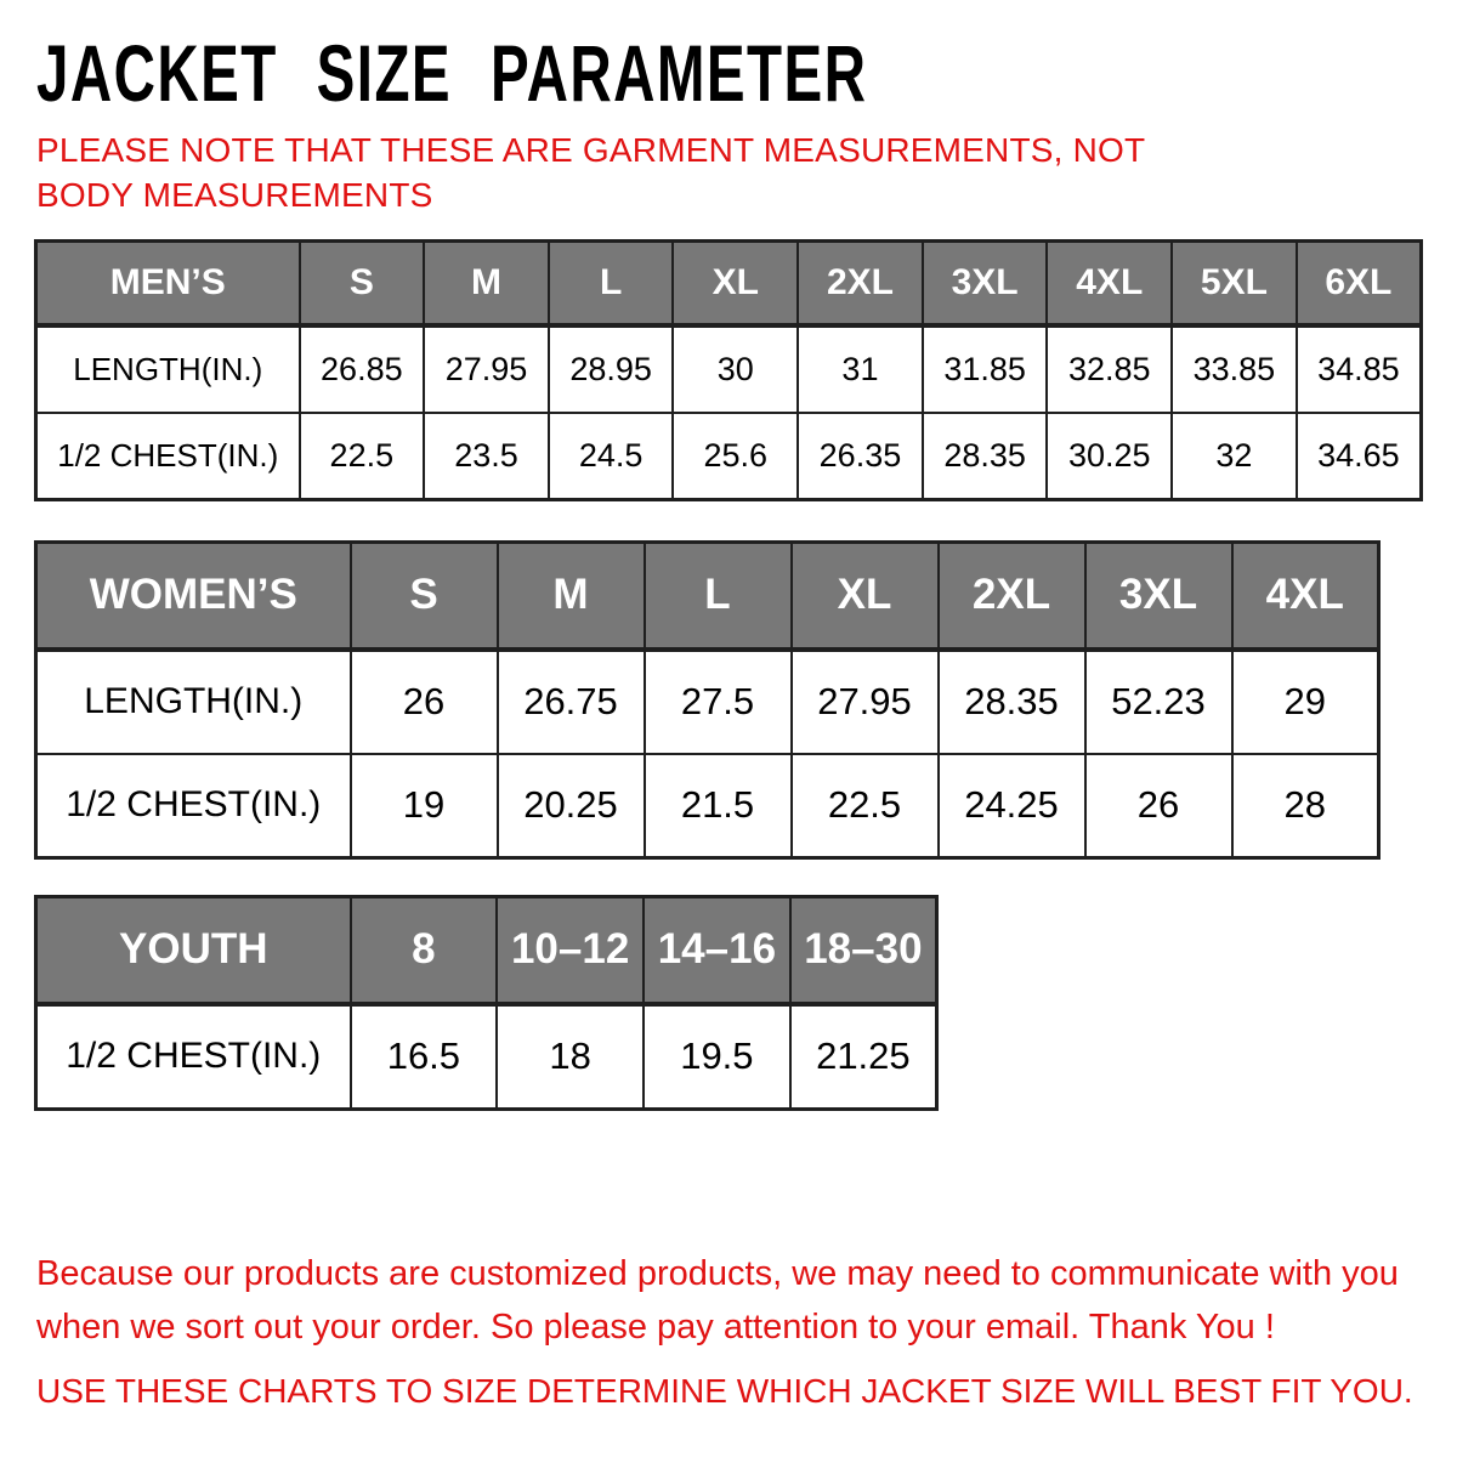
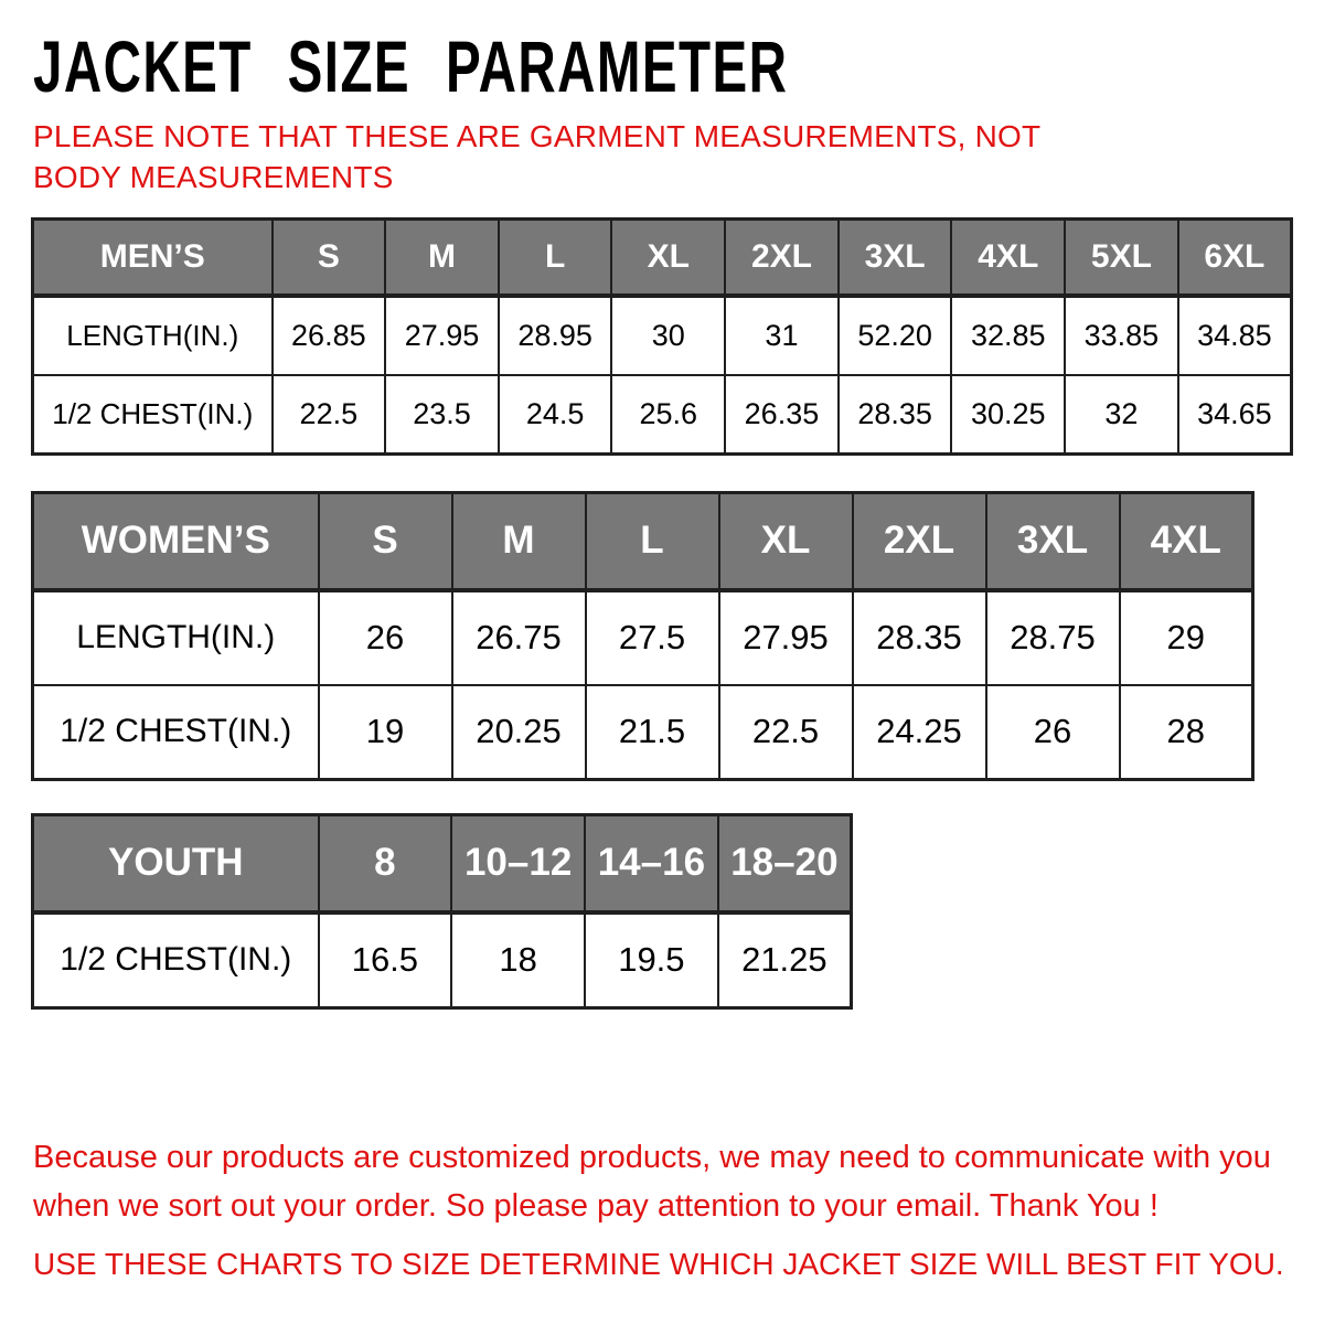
  JACKET SIZE PARAMETER
  PLEASE NOTE THAT THESE ARE GARMENT MEASUREMENTS, NOT BODY MEASUREMENTS
  MEN’S	S	M	L	XL	2XL	3XL	4XL	5XL	6XL
- LENGTH(IN.)	26.85	27.95	28.95	30	31	31.85	32.85	33.85	34.85
+ LENGTH(IN.)	26.85	27.95	28.95	30	31	52.20	32.85	33.85	34.85
  1/2 CHEST(IN.)	22.5	23.5	24.5	25.6	26.35	28.35	30.25	32	34.65
  WOMEN’S	S	M	L	XL	2XL	3XL	4XL
- LENGTH(IN.)	26	26.75	27.5	27.95	28.35	52.23	29
+ LENGTH(IN.)	26	26.75	27.5	27.95	28.35	28.75	29
  1/2 CHEST(IN.)	19	20.25	21.5	22.5	24.25	26	28
- YOUTH	8	10–12	14–16	18–30
+ YOUTH	8	10–12	14–16	18–20
  1/2 CHEST(IN.)	16.5	18	19.5	21.25
  Because our products are customized products, we may need to communicate with you when we sort out your order. So please pay attention to your email. Thank You !
  USE THESE CHARTS TO SIZE DETERMINE WHICH JACKET SIZE WILL BEST FIT YOU.
